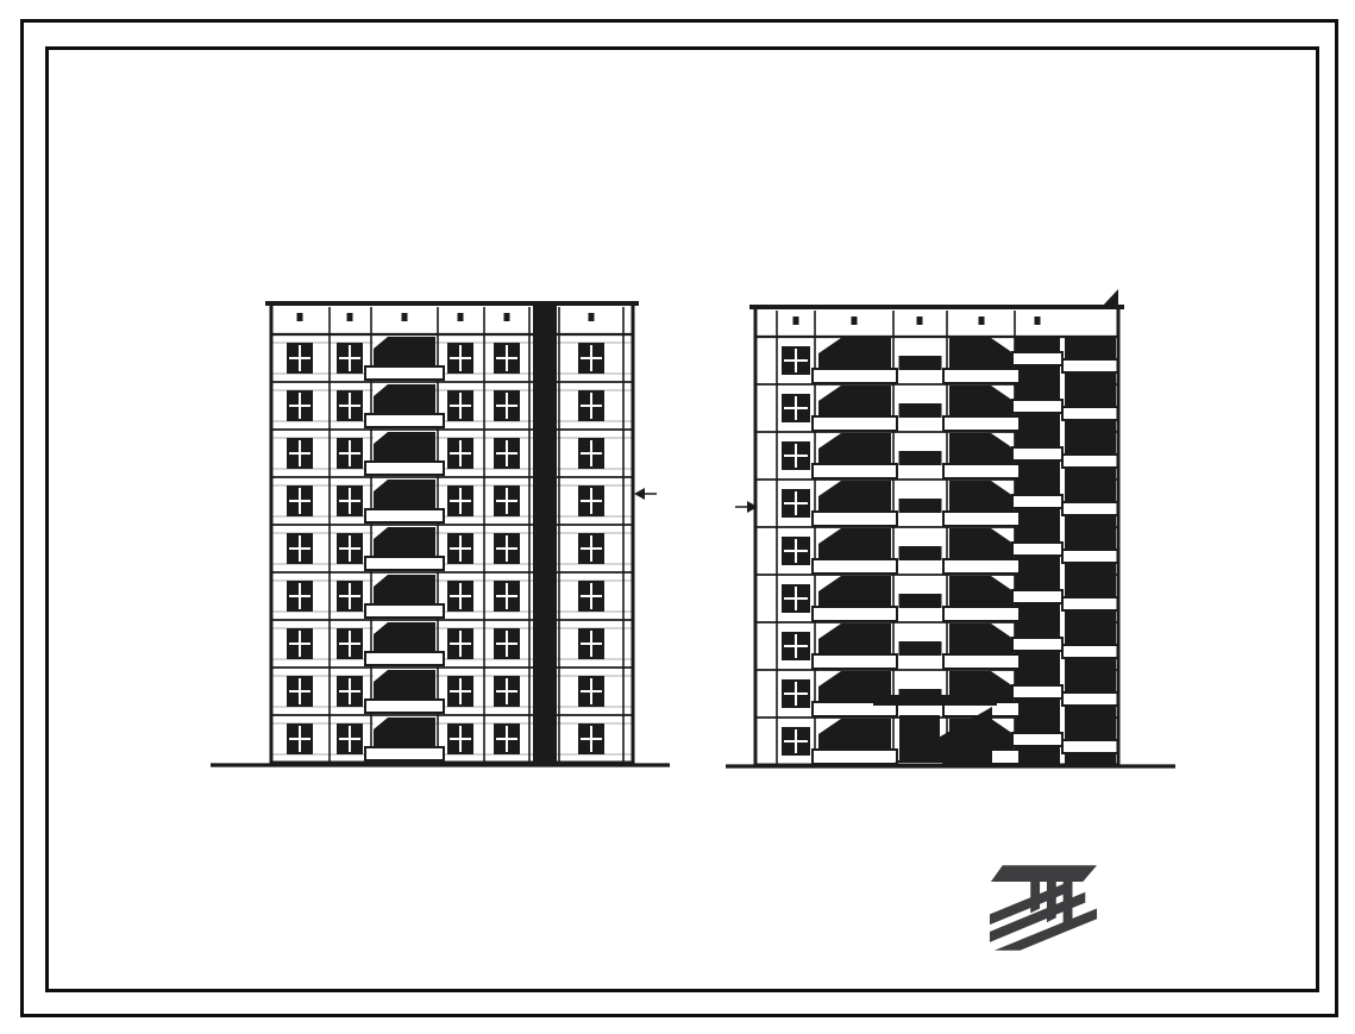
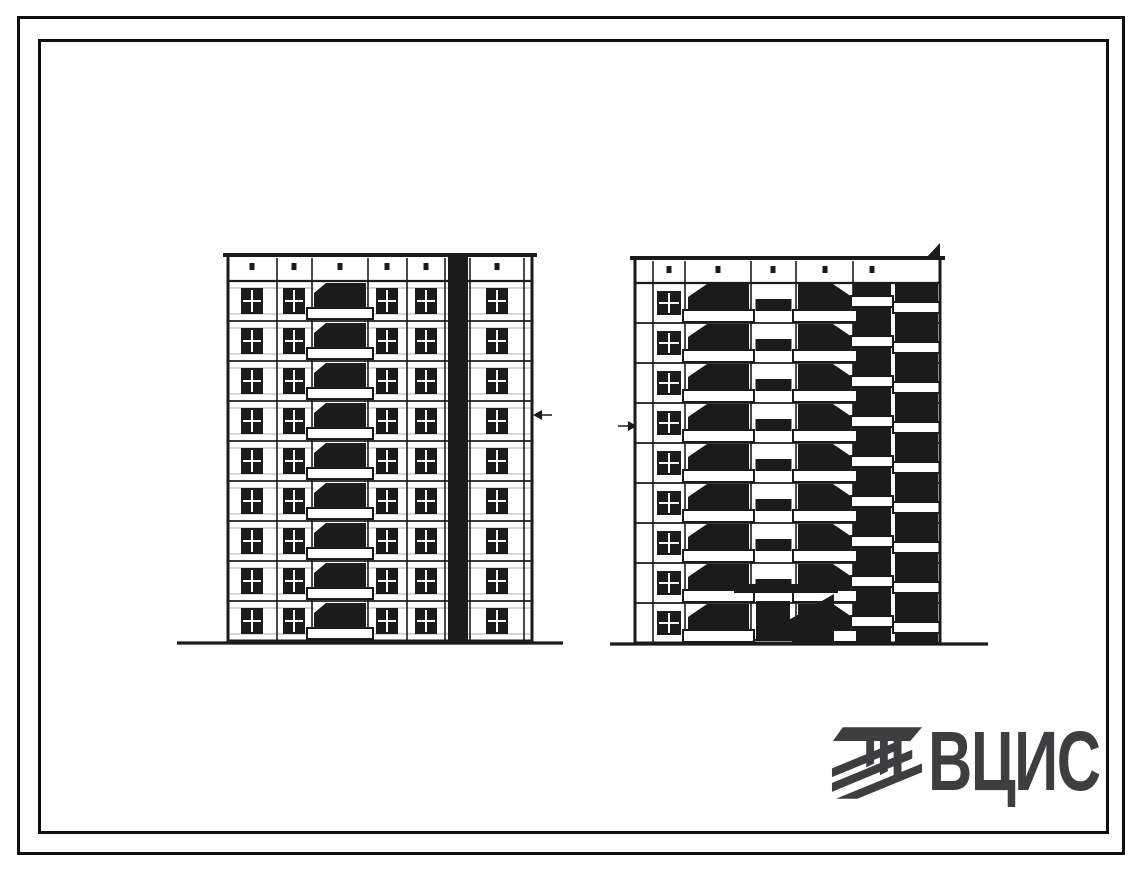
+ ВЦИС
